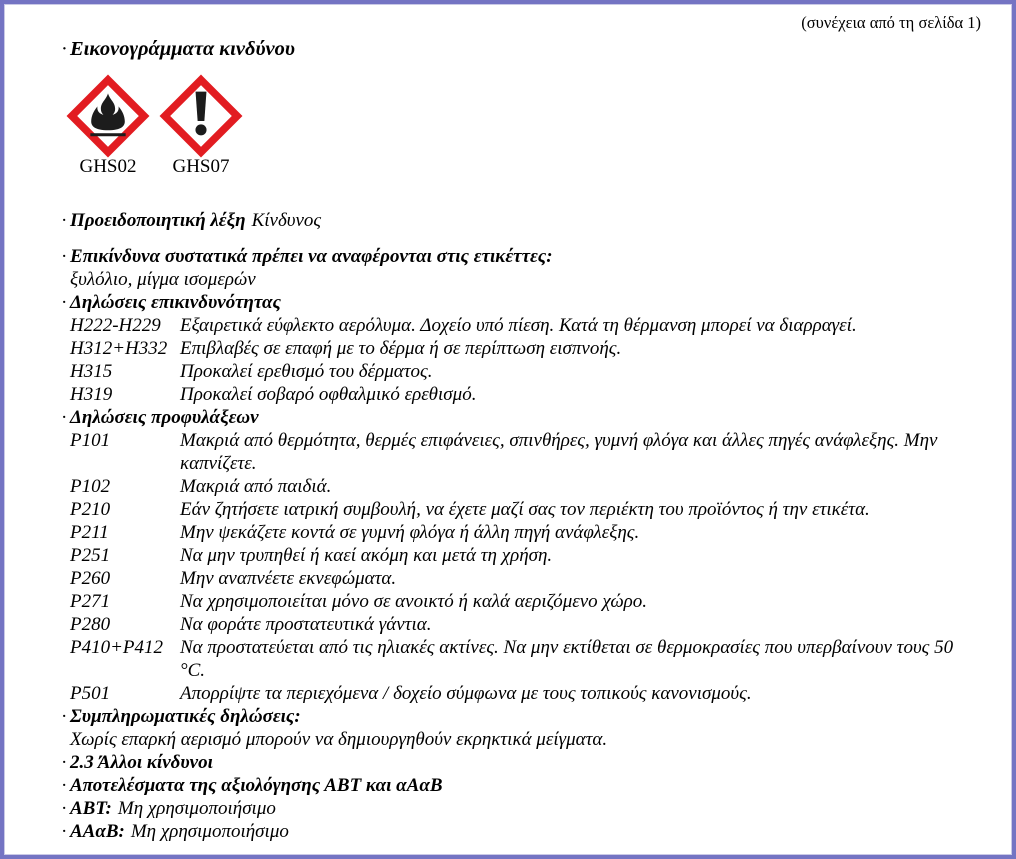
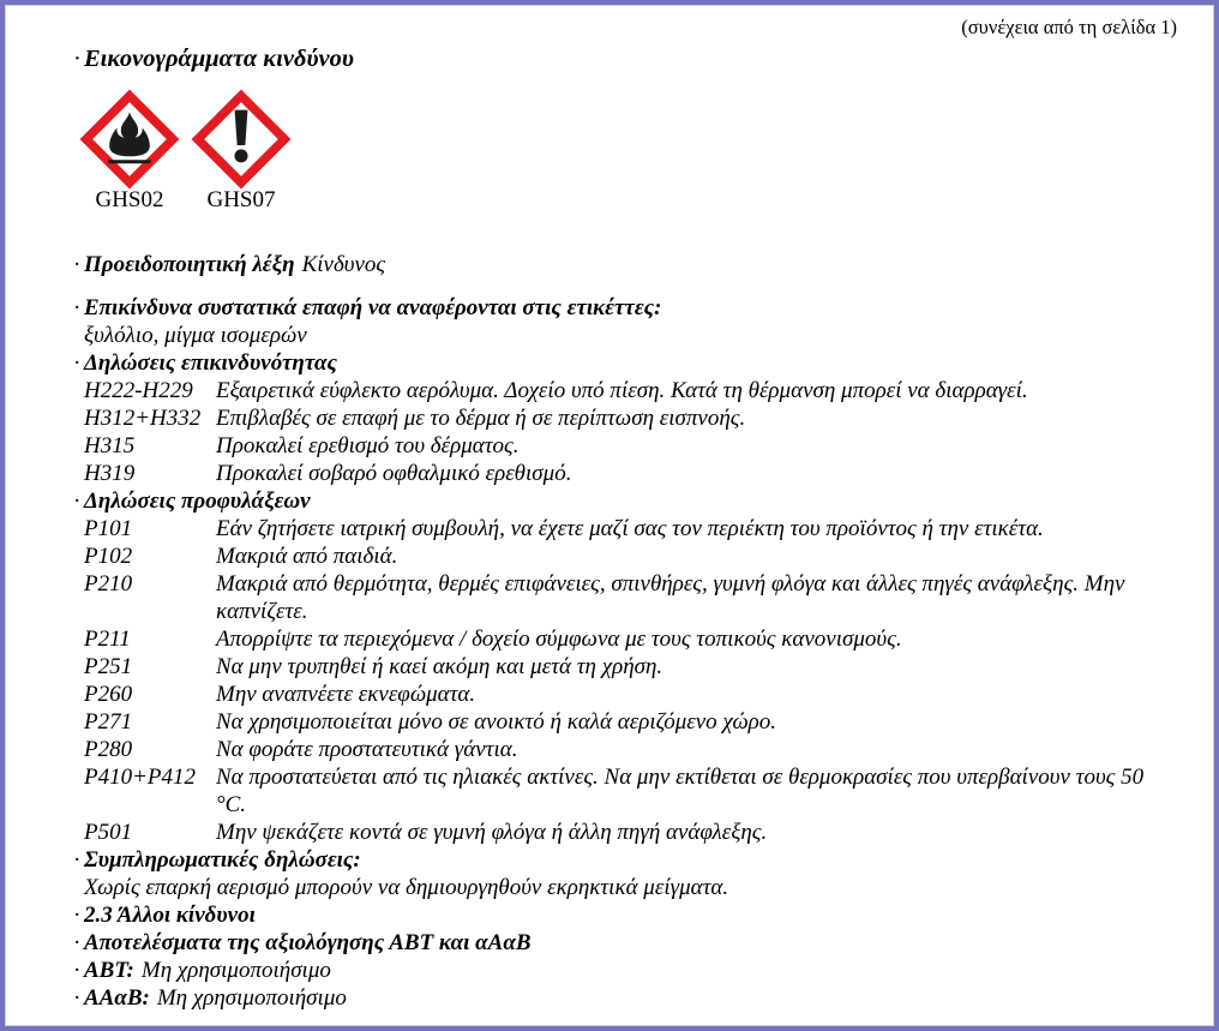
  (συνέχεια από τη σελίδα 1)
  ·
  Εικονογράμματα κινδύνου
  GHS02
  GHS07
  ·
  Προειδοποιητική λέξη
  Κίνδυνος
  ·
- Επικίνδυνα συστατικά πρέπει να αναφέρονται στις ετικέττες:
+ Επικίνδυνα συστατικά επαφή να αναφέρονται στις ετικέττες:
  ξυλόλιο, μίγμα ισομερών
  ·
  Δηλώσεις επικινδυνότητας
  H222-H229
  Εξαιρετικά εύφλεκτο αερόλυμα. Δοχείο υπό πίεση. Κατά τη θέρμανση μπορεί να διαρραγεί.
  H312+H332
  Επιβλαβές σε επαφή με το δέρμα ή σε περίπτωση εισπνοής.
  H315
  Προκαλεί ερεθισμό του δέρματος.
  H319
  Προκαλεί σοβαρό οφθαλμικό ερεθισμό.
  ·
  Δηλώσεις προφυλάξεων
  P101
- Μακριά από θερμότητα, θερμές επιφάνειες, σπινθήρες, γυμνή φλόγα και άλλες πηγές ανάφλεξης. Μην καπνίζετε.
+ Εάν ζητήσετε ιατρική συμβουλή, να έχετε μαζί σας τον περιέκτη του προϊόντος ή την ετικέτα.
  P102
  Μακριά από παιδιά.
  P210
- Εάν ζητήσετε ιατρική συμβουλή, να έχετε μαζί σας τον περιέκτη του προϊόντος ή την ετικέτα.
+ Μακριά από θερμότητα, θερμές επιφάνειες, σπινθήρες, γυμνή φλόγα και άλλες πηγές ανάφλεξης. Μην καπνίζετε.
  P211
- Μην ψεκάζετε κοντά σε γυμνή φλόγα ή άλλη πηγή ανάφλεξης.
+ Απορρίψτε τα περιεχόμενα / δοχείο σύμφωνα με τους τοπικούς κανονισμούς.
  P251
  Να μην τρυπηθεί ή καεί ακόμη και μετά τη χρήση.
  P260
  Μην αναπνέετε εκνεφώματα.
  P271
  Να χρησιμοποιείται μόνο σε ανοικτό ή καλά αεριζόμενο χώρο.
  P280
  Να φοράτε προστατευτικά γάντια.
  P410+P412
  Να προστατεύεται από τις ηλιακές ακτίνες. Να μην εκτίθεται σε θερμοκρασίες που υπερβαίνουν τους 50 °C.
  P501
- Απορρίψτε τα περιεχόμενα / δοχείο σύμφωνα με τους τοπικούς κανονισμούς.
+ Μην ψεκάζετε κοντά σε γυμνή φλόγα ή άλλη πηγή ανάφλεξης.
  ·
  Συμπληρωματικές δηλώσεις:
  Χωρίς επαρκή αερισμό μπορούν να δημιουργηθούν εκρηκτικά μείγματα.
  ·
  2.3 Άλλοι κίνδυνοι
  ·
  Αποτελέσματα της αξιολόγησης ΑΒΤ και αΑαΒ
  ·
  ΑΒΤ:
  Μη χρησιμοποιήσιμο
  ·
  ΑΑαΒ:
  Μη χρησιμοποιήσιμο
